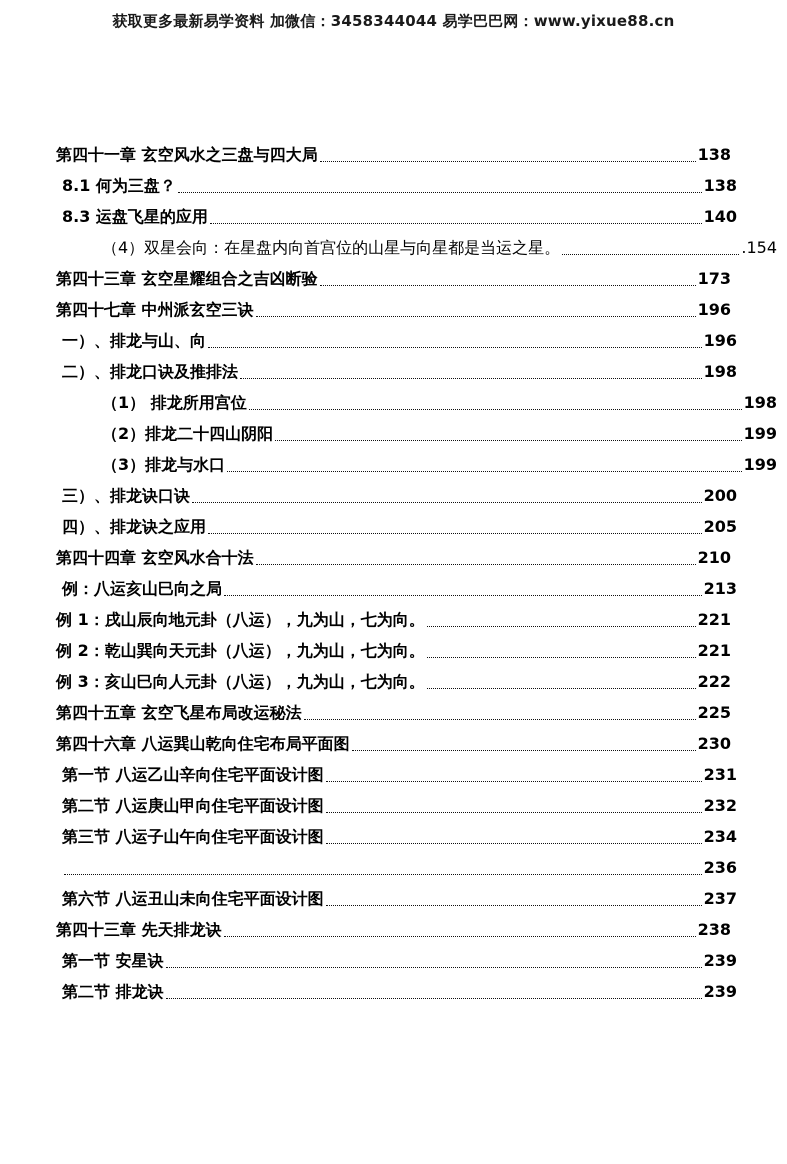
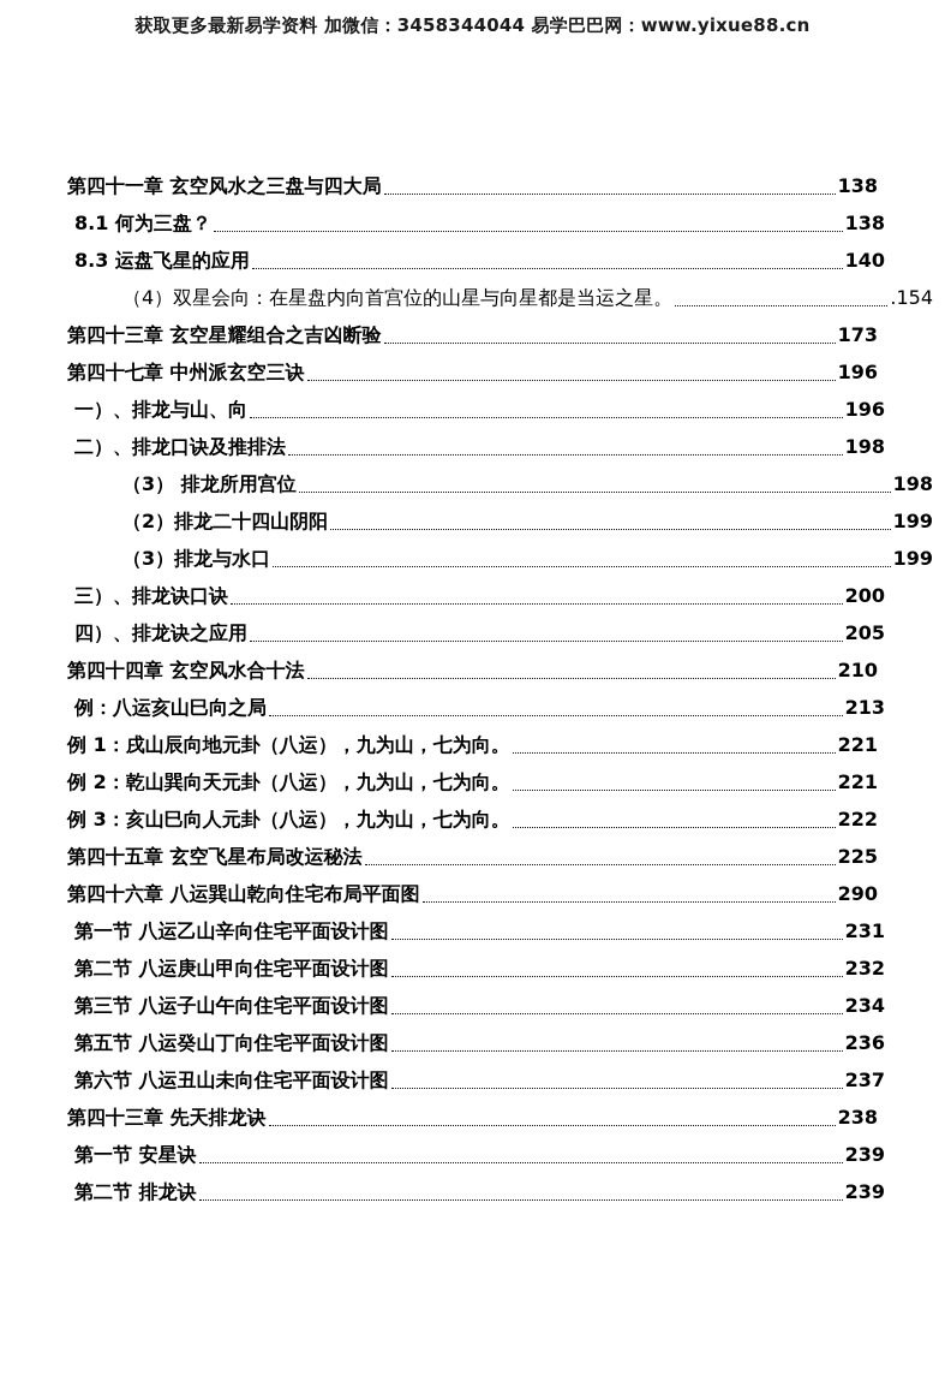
  获取更多最新易学资料 加微信：3458344044 易学巴巴网：www.yixue88.cn
  第四十一章 玄空风水之三盘与四大局
  138
  8.1 何为三盘？
  138
  8.3 运盘飞星的应用
  140
  （4）双星会向：在星盘内向首宫位的山星与向星都是当运之星。
  .154
  第四十三章 玄空星耀组合之吉凶断验
  173
  第四十七章 中州派玄空三诀
  196
  一）、排龙与山、向
  196
  二）、排龙口诀及推排法
  198
- （1） 排龙所用宫位
+ （3） 排龙所用宫位
  198
  （2）排龙二十四山阴阳
  199
  （3）排龙与水口
  199
  三）、排龙诀口诀
  200
  四）、排龙诀之应用
  205
  第四十四章 玄空风水合十法
  210
  例：八运亥山巳向之局
  213
  例 1：戌山辰向地元卦（八运），九为山，七为向。
  221
  例 2：乾山巽向天元卦（八运），九为山，七为向。
  221
  例 3：亥山巳向人元卦（八运），九为山，七为向。
  222
  第四十五章 玄空飞星布局改运秘法
  225
  第四十六章 八运巽山乾向住宅布局平面图
- 230
+ 290
  第一节 八运乙山辛向住宅平面设计图
  231
  第二节 八运庚山甲向住宅平面设计图
  232
  第三节 八运子山午向住宅平面设计图
  234
+ 第五节 八运癸山丁向住宅平面设计图
  236
  第六节 八运丑山未向住宅平面设计图
  237
  第四十三章 先天排龙诀
  238
  第一节 安星诀
  239
  第二节 排龙诀
  239
